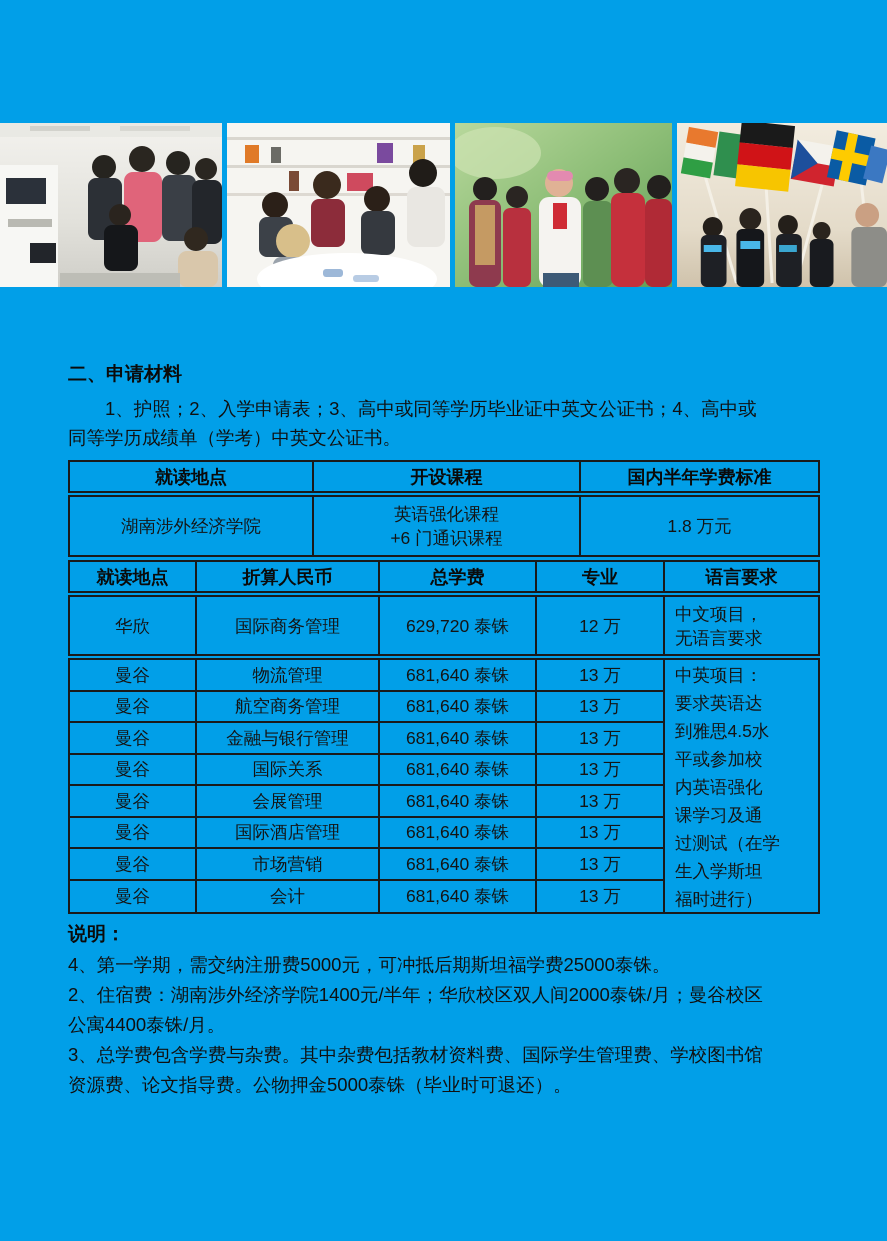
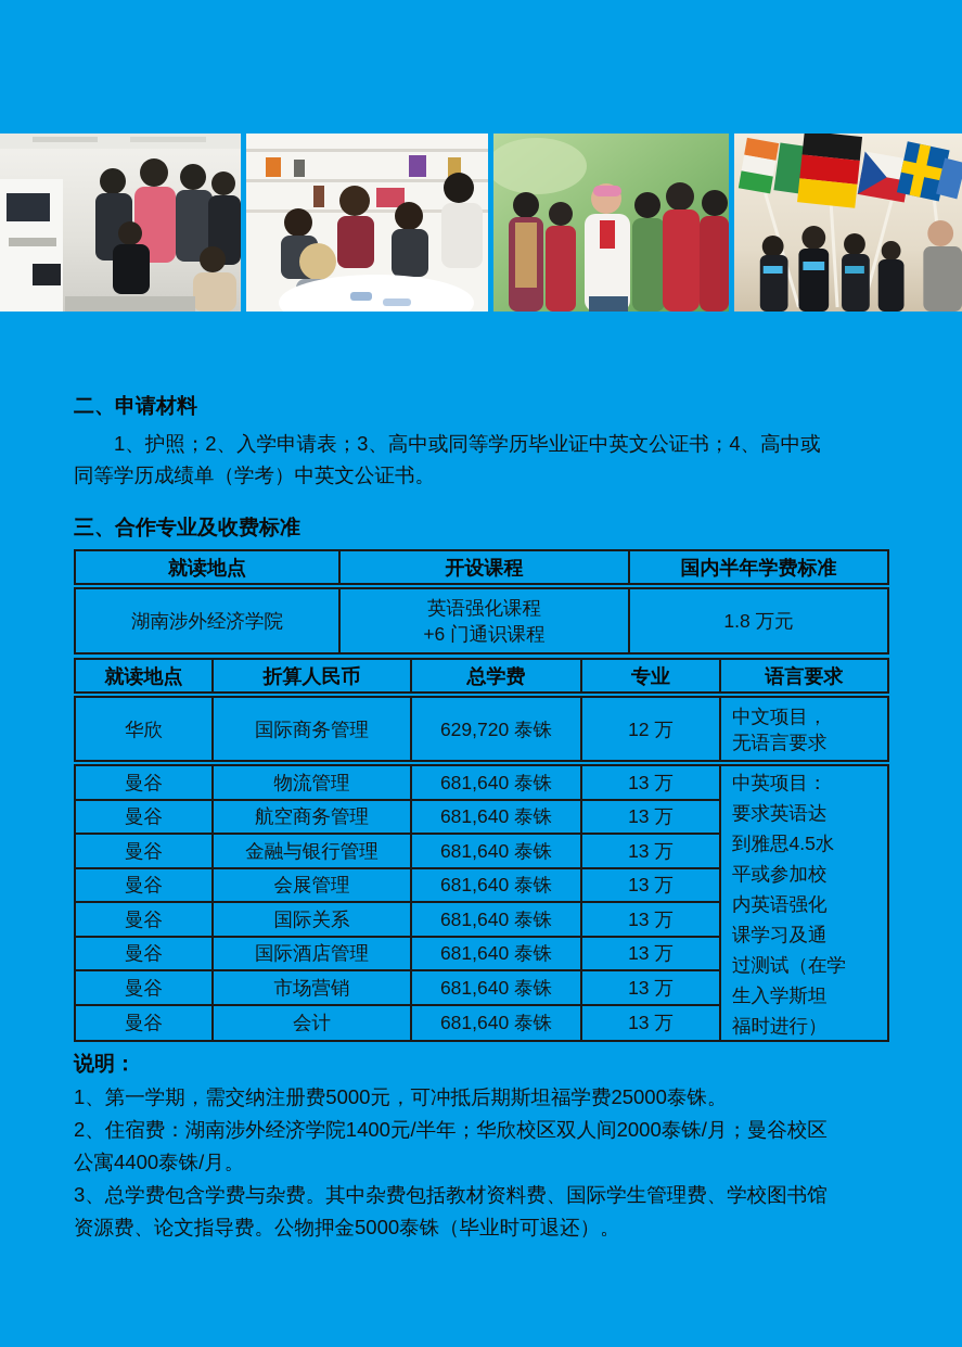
  二、申请材料
  1、护照；2、入学申请表；3、高中或同等学历毕业证中英文公证书；4、高中或
  同等学历成绩单（学考）中英文公证书。
+ 三、合作专业及收费标准
  就读地点
  开设课程
  国内半年学费标准
  湖南涉外经济学院
  英语强化课程
  +6 门通识课程
  1.8 万元
  就读地点
  折算人民币
  总学费
  专业
  语言要求
  华欣
  国际商务管理
  629,720 泰铢
  12 万
  中文项目，
  无语言要求
  中英项目：
  要求英语达
  到雅思4.5水
  平或参加校
  内英语强化
  课学习及通
  过测试（在学
  生入学斯坦
  福时进行）
  曼谷
  物流管理
  681,640 泰铢
  13 万
  曼谷
  航空商务管理
  681,640 泰铢
  13 万
  曼谷
  金融与银行管理
  681,640 泰铢
  13 万
  曼谷
- 国际关系
+ 会展管理
  681,640 泰铢
  13 万
  曼谷
- 会展管理
+ 国际关系
  681,640 泰铢
  13 万
  曼谷
  国际酒店管理
  681,640 泰铢
  13 万
  曼谷
  市场营销
  681,640 泰铢
  13 万
  曼谷
  会计
  681,640 泰铢
  13 万
  说明：
- 4、第一学期，需交纳注册费5000元，可冲抵后期斯坦福学费25000泰铢。
+ 1、第一学期，需交纳注册费5000元，可冲抵后期斯坦福学费25000泰铢。
  2、住宿费：湖南涉外经济学院1400元/半年；华欣校区双人间2000泰铢/月；曼谷校区
  公寓4400泰铢/月。
  3、总学费包含学费与杂费。其中杂费包括教材资料费、国际学生管理费、学校图书馆
  资源费、论文指导费。公物押金5000泰铢（毕业时可退还）。
